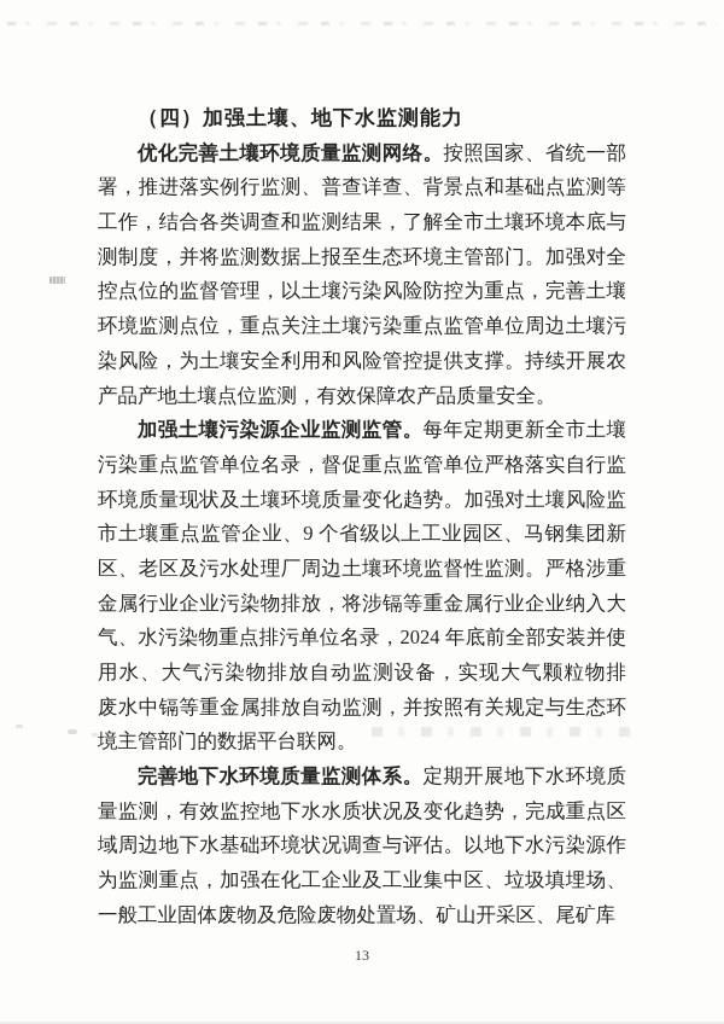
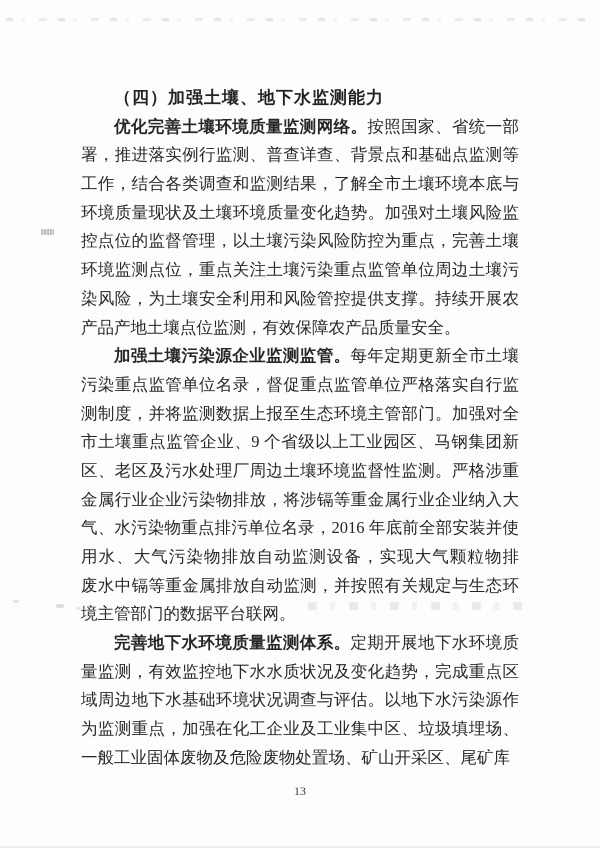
  （四）加强土壤、地下水监测能力
  优化完善土壤环境质量监测网络。按照国家、省统一部
  署，推进落实例行监测、普查详查、背景点和基础点监测等
  工作，结合各类调查和监测结果，了解全市土壤环境本底与
- 测制度，并将监测数据上报至生态环境主管部门。加强对全
+ 环境质量现状及土壤环境质量变化趋势。加强对土壤风险监
  控点位的监督管理，以土壤污染风险防控为重点，完善土壤
  环境监测点位，重点关注土壤污染重点监管单位周边土壤污
  染风险，为土壤安全利用和风险管控提供支撑。持续开展农
  产品产地土壤点位监测，有效保障农产品质量安全。
  加强土壤污染源企业监测监管。每年定期更新全市土壤
  污染重点监管单位名录，督促重点监管单位严格落实自行监
- 环境质量现状及土壤环境质量变化趋势。加强对土壤风险监
+ 测制度，并将监测数据上报至生态环境主管部门。加强对全
  市土壤重点监管企业、9 个省级以上工业园区、马钢集团新
  区、老区及污水处理厂周边土壤环境监督性监测。严格涉重
  金属行业企业污染物排放，将涉镉等重金属行业企业纳入大
- 气、水污染物重点排污单位名录，2024 年底前全部安装并使
+ 气、水污染物重点排污单位名录，2016 年底前全部安装并使
  用水、大气污染物排放自动监测设备，实现大气颗粒物排
  废水中镉等重金属排放自动监测，并按照有关规定与生态环
  境主管部门的数据平台联网。
  完善地下水环境质量监测体系。定期开展地下水环境质
  量监测，有效监控地下水水质状况及变化趋势，完成重点区
  域周边地下水基础环境状况调查与评估。以地下水污染源作
  为监测重点，加强在化工企业及工业集中区、垃圾填埋场、
  一般工业固体废物及危险废物处置场、矿山开采区、尾矿库
  13
